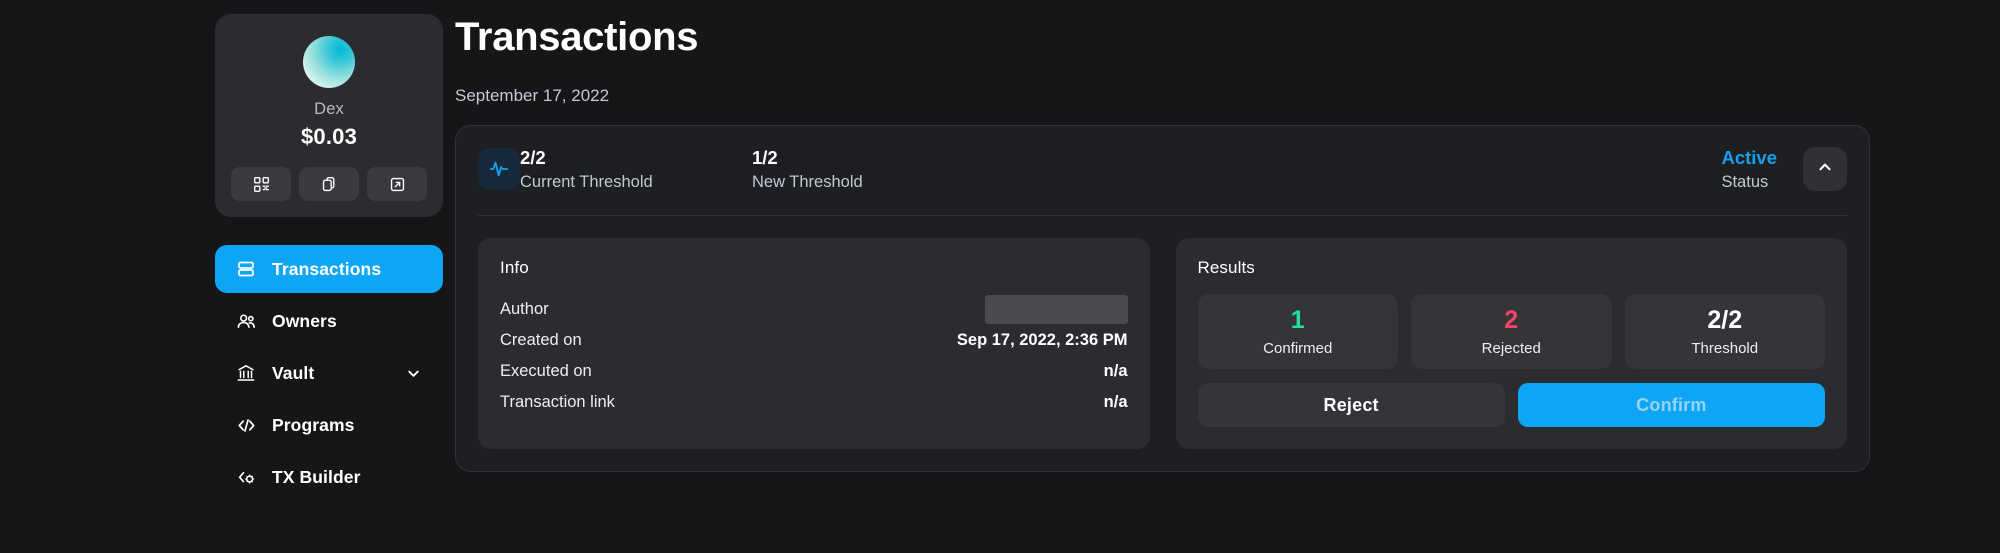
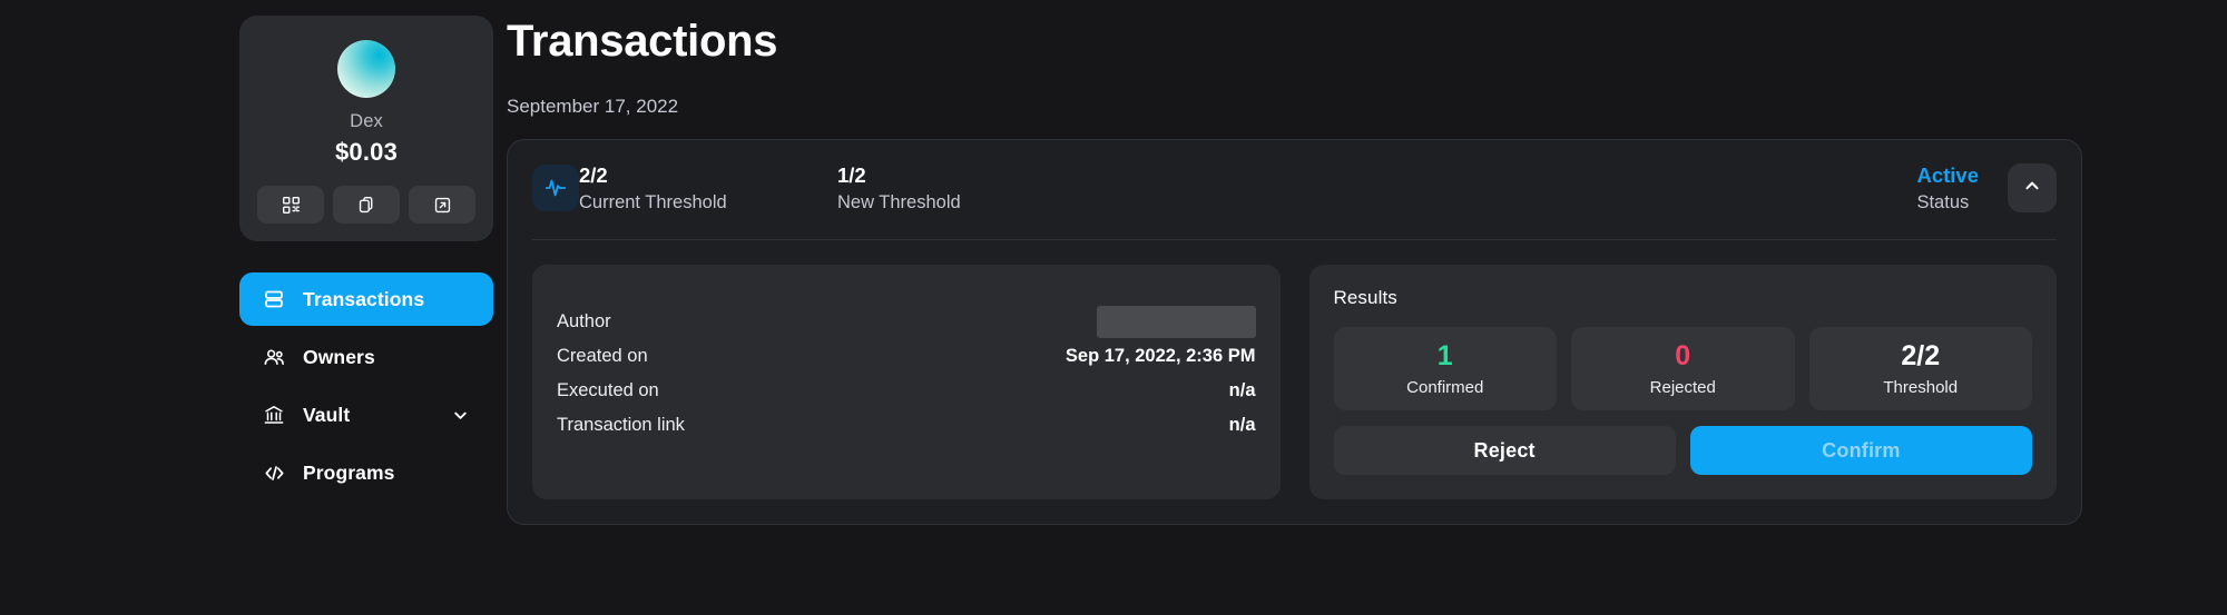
  Dex
  $0.03
  Transactions
  Owners
  Vault
  Programs
- TX Builder
  Transactions
  September 17, 2022
  2/2
  Current Threshold
  1/2
  New Threshold
  Active
  Status
- Info
  Author
  Created on
  Sep 17, 2022, 2:36 PM
  Executed on
  n/a
  Transaction link
  n/a
  Results
  1
  Confirmed
- 2
+ 0
  Rejected
  2/2
  Threshold
  Reject
  Confirm
